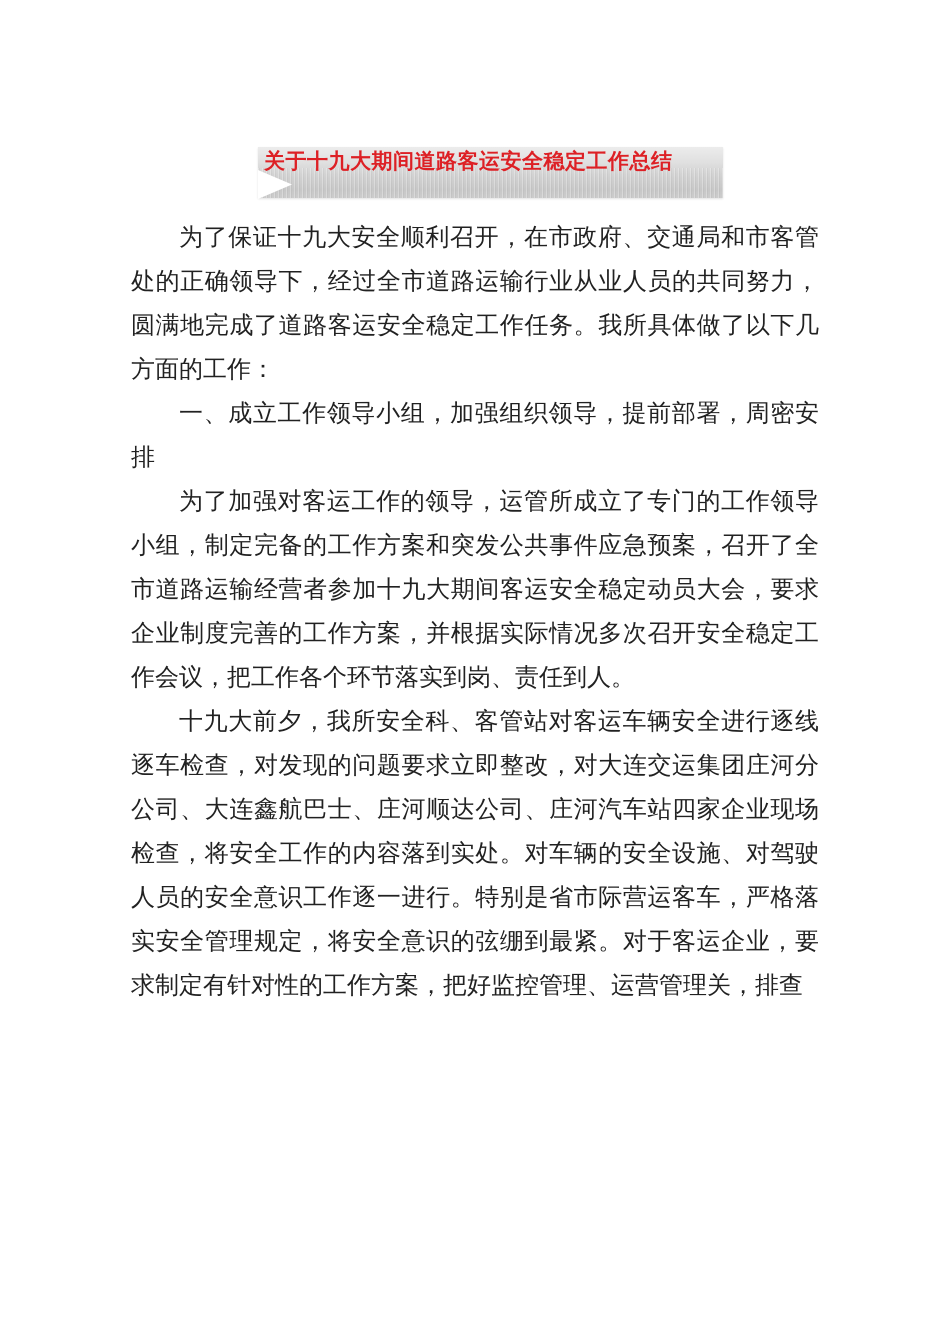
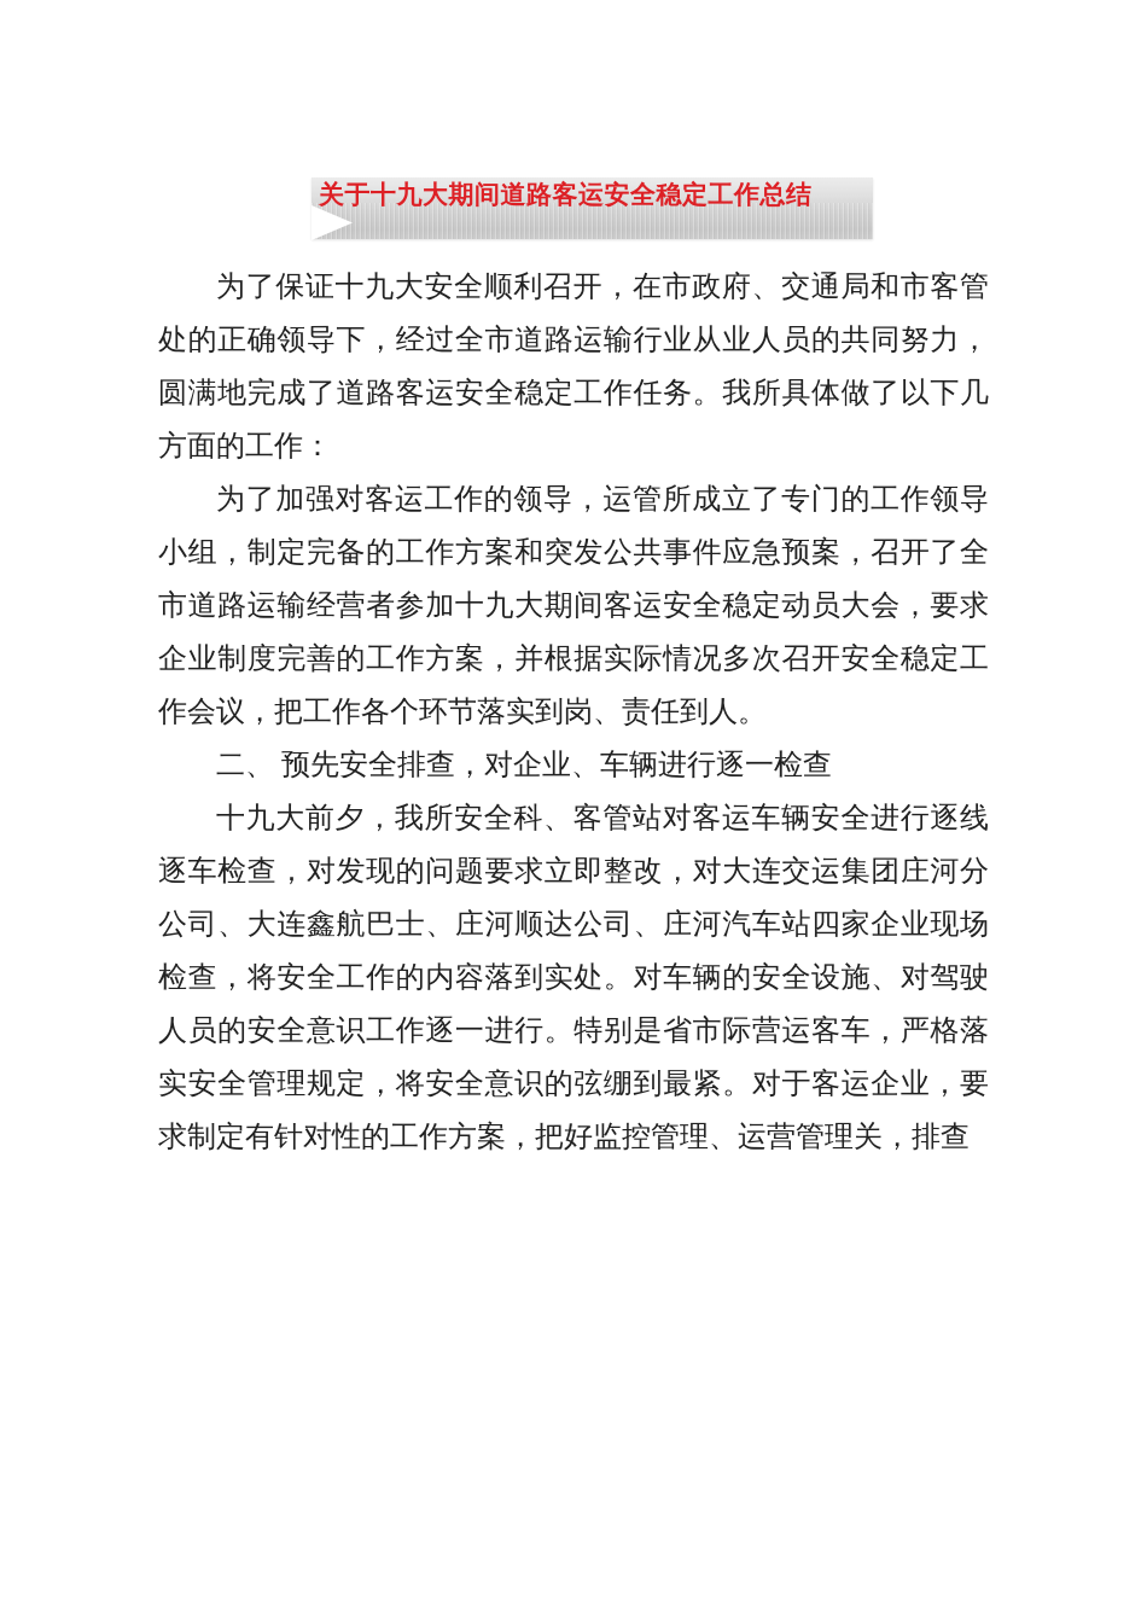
  关于十九大期间道路客运安全稳定工作总结
  为了保证十九大安全顺利召开，在市政府、交通局和市客管处的正确领导下，经过全市道路运输行业从业人员的共同努力，圆满地完成了道路客运安全稳定工作任务。我所具体做了以下几方面的工作：
- 一、成立工作领导小组，加强组织领导，提前部署，周密安排
  为了加强对客运工作的领导，运管所成立了专门的工作领导小组，制定完备的工作方案和突发公共事件应急预案，召开了全市道路运输经营者参加十九大期间客运安全稳定动员大会，要求企业制度完善的工作方案，并根据实际情况多次召开安全稳定工作会议，把工作各个环节落实到岗、责任到人。
+ 二、 预先安全排查，对企业、车辆进行逐一检查
  十九大前夕，我所安全科、客管站对客运车辆安全进行逐线逐车检查，对发现的问题要求立即整改，对大连交运集团庄河分公司、大连鑫航巴士、庄河顺达公司、庄河汽车站四家企业现场检查，将安全工作的内容落到实处。对车辆的安全设施、对驾驶人员的安全意识工作逐一进行。特别是省市际营运客车，严格落实安全管理规定，将安全意识的弦绷到最紧。对于客运企业，要求制定有针对性的工作方案，把好监控管理、运营管理关，排查
